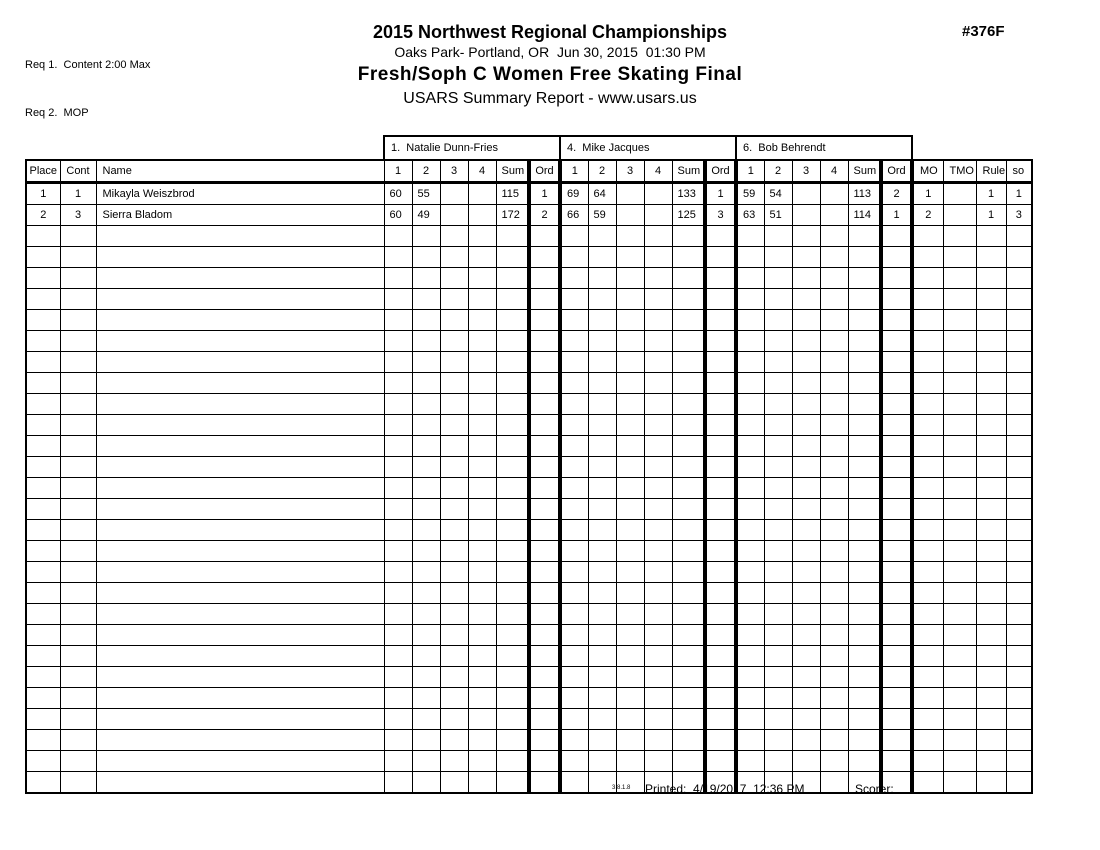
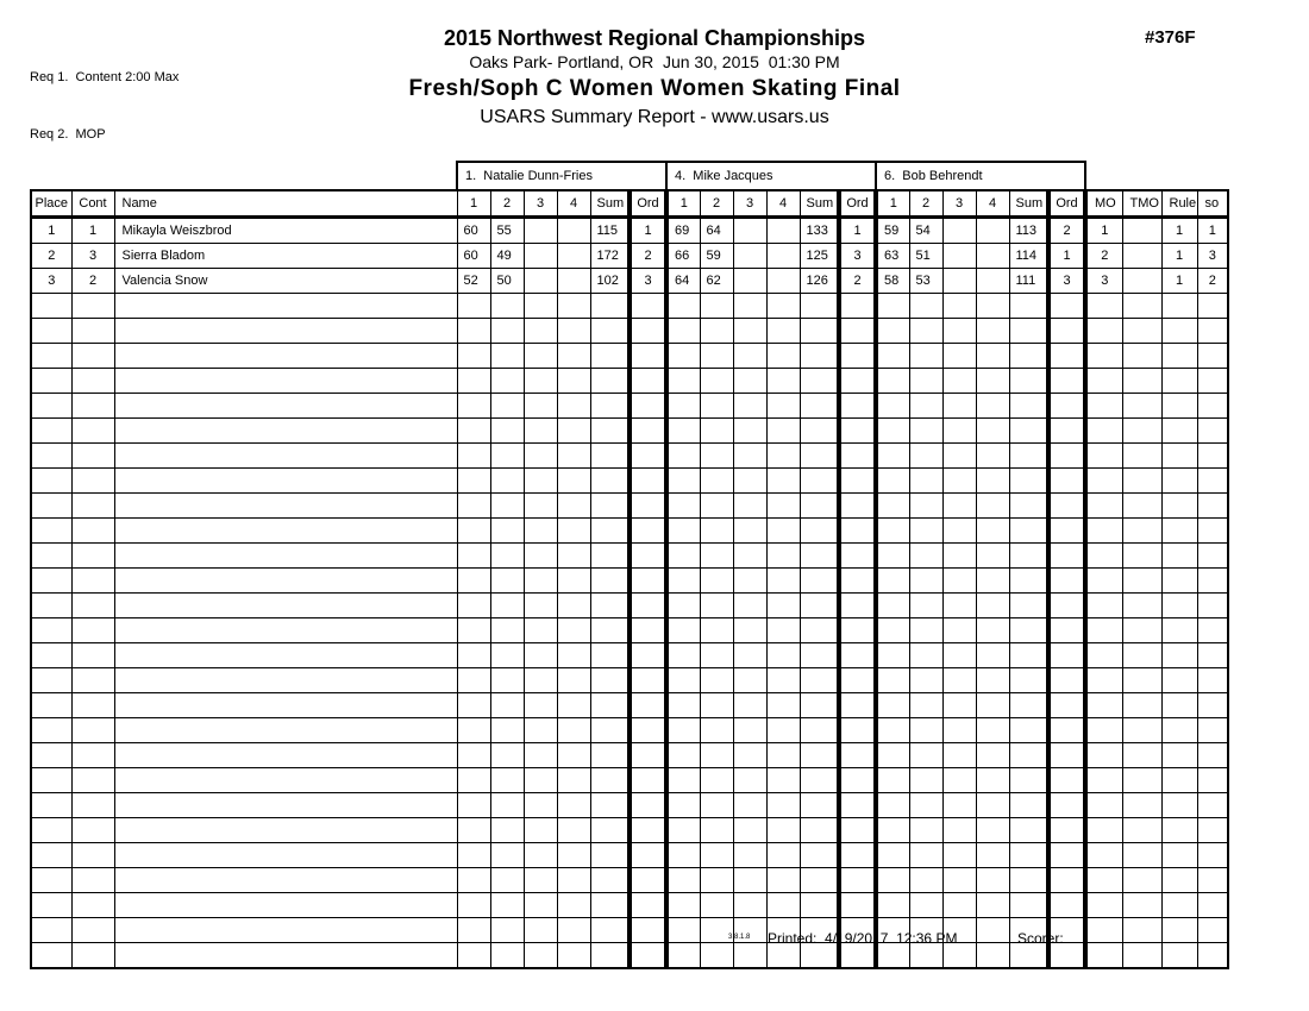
  Req 1. Content 2:00 Max
  Req 2. MOP
  #376F
  2015 Northwest Regional Championships
  Oaks Park- Portland, OR Jun 30, 2015 01:30 PM
- Fresh/Soph C Women Free Skating Final
+ Fresh/Soph C Women Women Skating Final
  USARS Summary Report - www.usars.us
  	1. Natalie Dunn-Fries	4. Mike Jacques	6. Bob Behrendt
  Place	Cont	Name	1	2	3	4	Sum	Ord	1	2	3	4	Sum	Ord	1	2	3	4	Sum	Ord	MO	TMO	Rule	so
  1	1	Mikayla Weiszbrod	60	55			115	1	69	64			133	1	59	54			113	2	1		1	1
  2	3	Sierra Bladom	60	49			172	2	66	59			125	3	63	51			114	1	2		1	3
+ 3	2	Valencia Snow	52	50			102	3	64	62			126	2	58	53			111	3	3		1	2
  Printed: 4/19/2017 12:36 PM
  Scorer:
